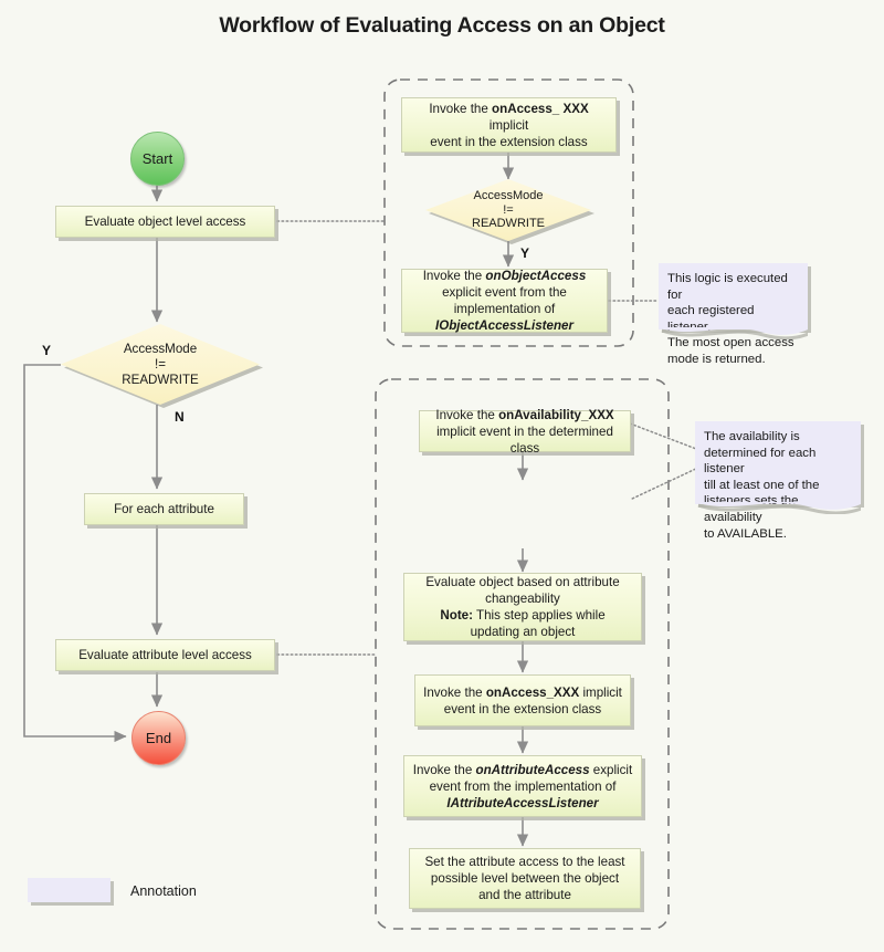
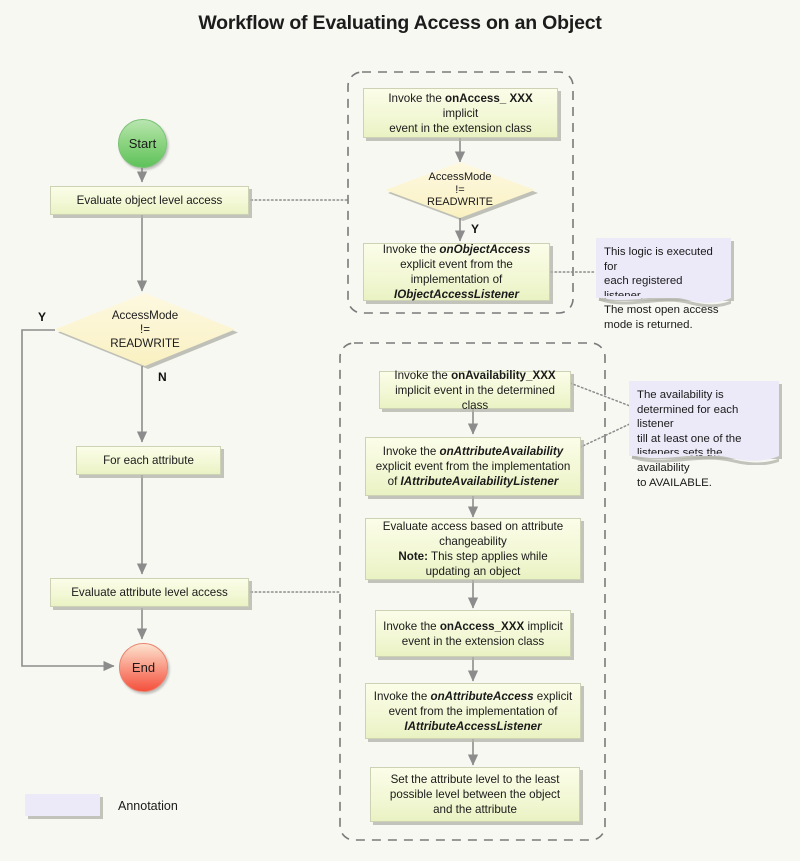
  Workflow of Evaluating Access on an Object
  Start
  Evaluate object level access
  AccessMode
  !=
  READWRITE
  Y
  N
  For each attribute
  Evaluate attribute level access
  End
  Invoke the onAccess_ XXX implicit
  event in the extension class
  AccessMode
  !=
  READWRITE
  Y
  Invoke the onObjectAccess
  explicit event from the
  implementation of
  IObjectAccessListener
  Invoke the onAvailability_XXX
  implicit event in the determined class
+ Invoke the onAttributeAvailability
+ explicit event from the implementation
+ of IAttributeAvailabilityListener
- Evaluate object based on attribute
+ Evaluate access based on attribute
  changeability
  Note: This step applies while
  updating an object
  Invoke the onAccess_XXX implicit
  event in the extension class
  Invoke the onAttributeAccess explicit
  event from the implementation of
  IAttributeAccessListener
- Set the attribute access to the least
+ Set the attribute level to the least
  possible level between the object
  and the attribute
  This logic is executed for
  each registered listener.
  The most open access
  mode is returned.
  The availability is
  determined for each listener
  till at least one of the
  listeners sets the availability
  to AVAILABLE.
  Annotation
